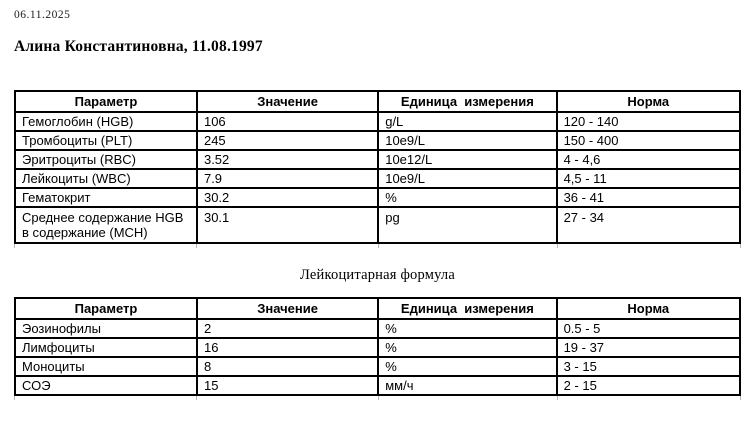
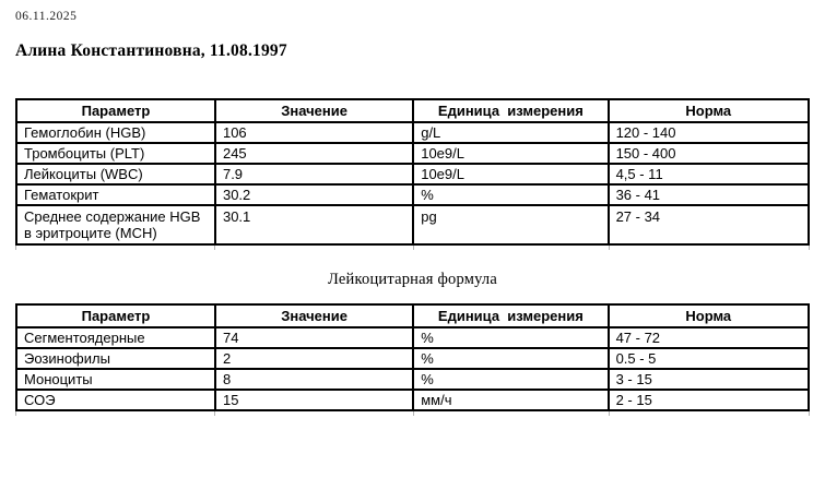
  06.11.2025
  Алина Константиновна, 11.08.1997
  Параметр	Значение	Единица измерения	Норма
  Гемоглобин (HGB)	106	g/L	120 - 140
  Тромбоциты (PLT)	245	10e9/L	150 - 400
- Эритроциты (RBC)	3.52	10e12/L	4 - 4,6
  Лейкоциты (WBC)	7.9	10e9/L	4,5 - 11
  Гематокрит	30.2	%	36 - 41
- Среднее содержание HGB в содержание (MCH)	30.1	pg	27 - 34
+ Среднее содержание HGB в эритроците (MCH)	30.1	pg	27 - 34
  Лейкоцитарная формула
  Параметр	Значение	Единица измерения	Норма
+ Сегментоядерные	74	%	47 - 72
  Эозинофилы	2	%	0.5 - 5
- Лимфоциты	16	%	19 - 37
  Моноциты	8	%	3 - 15
  СОЭ	15	мм/ч	2 - 15
